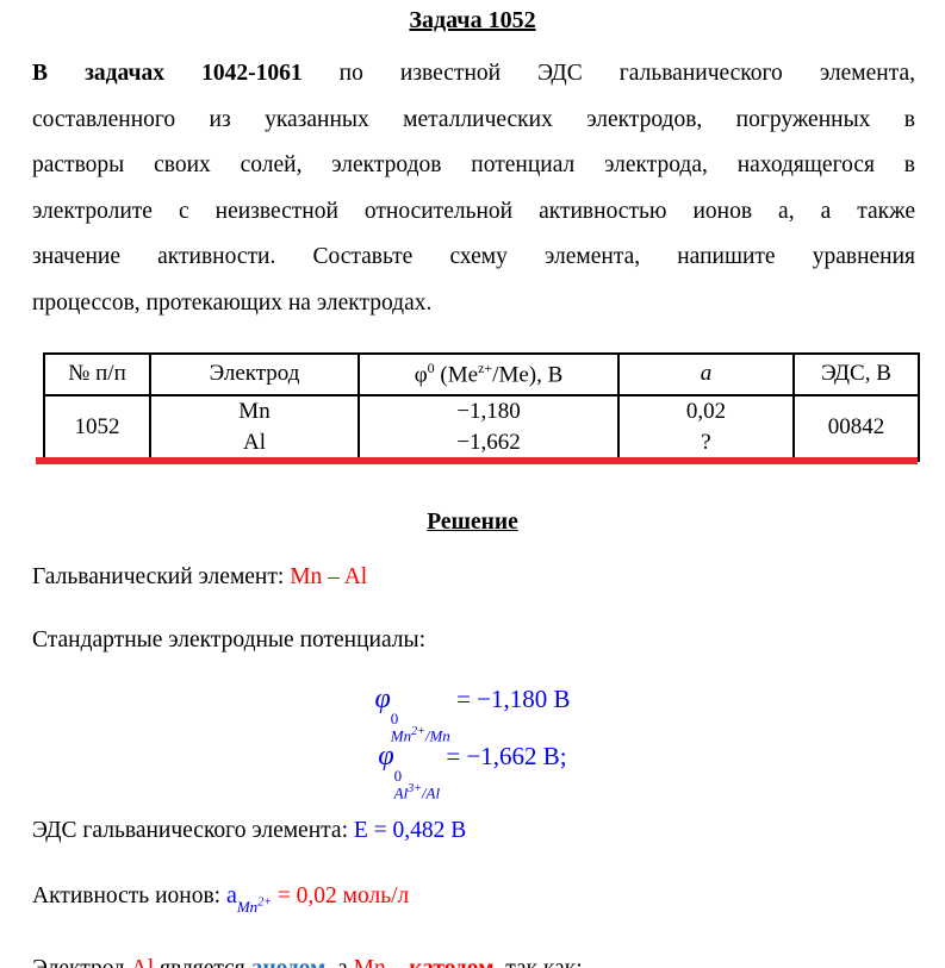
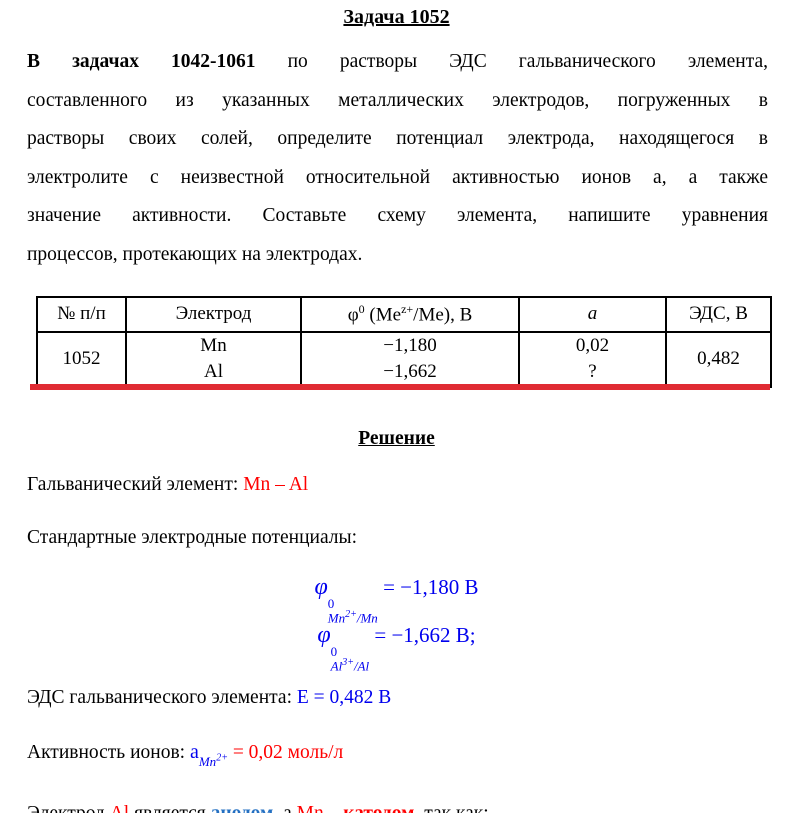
  Задача 1052
- В задачах 1042-1061 по известной ЭДС гальванического элемента,
+ В задачах 1042-1061 по растворы ЭДС гальванического элемента,
  составленного из указанных металлических электродов, погруженных в
- растворы своих солей, электродов потенциал электрода, находящегося в
+ растворы своих солей, определите потенциал электрода, находящегося в
  электролите с неизвестной относительной активностью ионов а, а также
  значение активности. Составьте схему элемента, напишите уравнения
  процессов, протекающих на электродах.
  № п/п	Электрод	φ0 (Mez+/Me), В	a	ЭДС, В
- 1052	MnAl	−1,180−1,662	0,02?	00842
+ 1052	MnAl	−1,180−1,662	0,02?	0,482
  Решение
  Гальванический элемент: Mn – Al
  Стандартные электродные потенциалы:
  φ
  0
  Mn2+/Mn
  = −1,180 В
  φ
  0
  Al3+/Al
  = −1,662 В;
  ЭДС гальванического элемента: E = 0,482 В
  Активность ионов: aMn2+ = 0,02 моль/л
